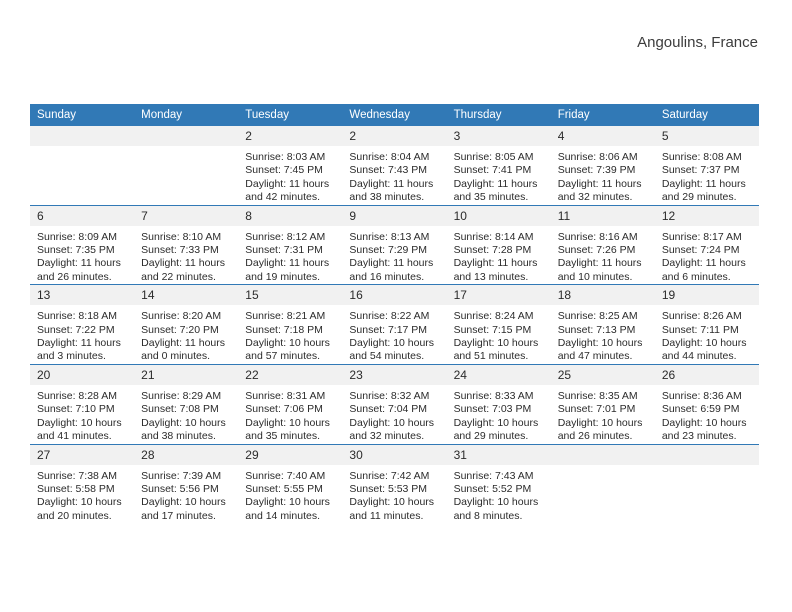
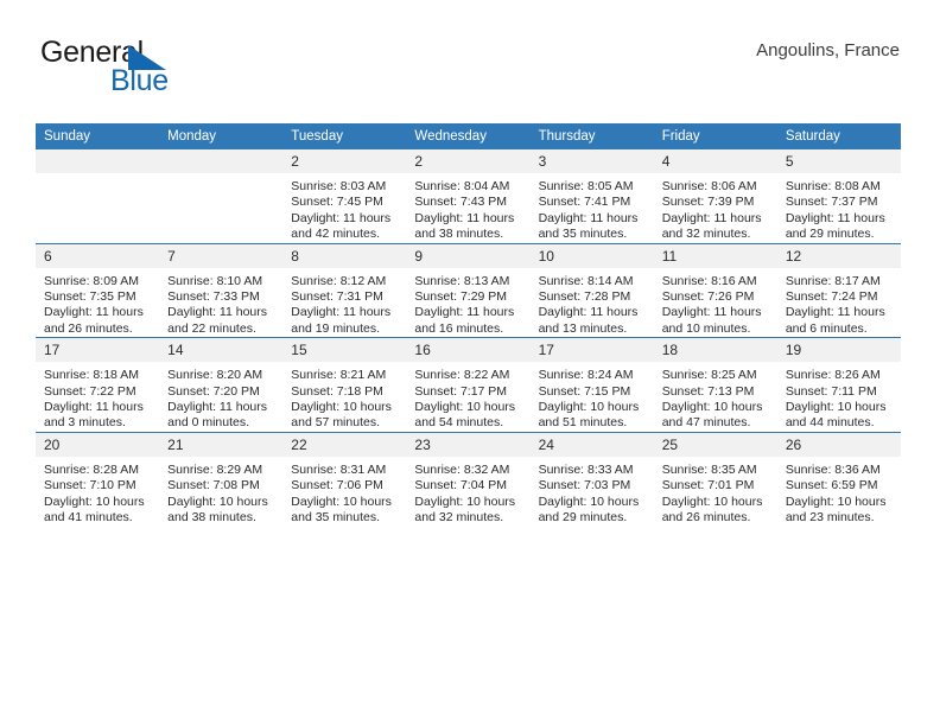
+ General
+ Blue
  Angoulins, France
  Sunday	Monday	Tuesday	Wednesday	Thursday	Friday	Saturday
  		2Sunrise: 8:03 AMSunset: 7:45 PMDaylight: 11 hours and 42 minutes.	2Sunrise: 8:04 AMSunset: 7:43 PMDaylight: 11 hours and 38 minutes.	3Sunrise: 8:05 AMSunset: 7:41 PMDaylight: 11 hours and 35 minutes.	4Sunrise: 8:06 AMSunset: 7:39 PMDaylight: 11 hours and 32 minutes.	5Sunrise: 8:08 AMSunset: 7:37 PMDaylight: 11 hours and 29 minutes.
  6Sunrise: 8:09 AMSunset: 7:35 PMDaylight: 11 hours and 26 minutes.	7Sunrise: 8:10 AMSunset: 7:33 PMDaylight: 11 hours and 22 minutes.	8Sunrise: 8:12 AMSunset: 7:31 PMDaylight: 11 hours and 19 minutes.	9Sunrise: 8:13 AMSunset: 7:29 PMDaylight: 11 hours and 16 minutes.	10Sunrise: 8:14 AMSunset: 7:28 PMDaylight: 11 hours and 13 minutes.	11Sunrise: 8:16 AMSunset: 7:26 PMDaylight: 11 hours and 10 minutes.	12Sunrise: 8:17 AMSunset: 7:24 PMDaylight: 11 hours and 6 minutes.
- 13Sunrise: 8:18 AMSunset: 7:22 PMDaylight: 11 hours and 3 minutes.	14Sunrise: 8:20 AMSunset: 7:20 PMDaylight: 11 hours and 0 minutes.	15Sunrise: 8:21 AMSunset: 7:18 PMDaylight: 10 hours and 57 minutes.	16Sunrise: 8:22 AMSunset: 7:17 PMDaylight: 10 hours and 54 minutes.	17Sunrise: 8:24 AMSunset: 7:15 PMDaylight: 10 hours and 51 minutes.	18Sunrise: 8:25 AMSunset: 7:13 PMDaylight: 10 hours and 47 minutes.	19Sunrise: 8:26 AMSunset: 7:11 PMDaylight: 10 hours and 44 minutes.
+ 17Sunrise: 8:18 AMSunset: 7:22 PMDaylight: 11 hours and 3 minutes.	14Sunrise: 8:20 AMSunset: 7:20 PMDaylight: 11 hours and 0 minutes.	15Sunrise: 8:21 AMSunset: 7:18 PMDaylight: 10 hours and 57 minutes.	16Sunrise: 8:22 AMSunset: 7:17 PMDaylight: 10 hours and 54 minutes.	17Sunrise: 8:24 AMSunset: 7:15 PMDaylight: 10 hours and 51 minutes.	18Sunrise: 8:25 AMSunset: 7:13 PMDaylight: 10 hours and 47 minutes.	19Sunrise: 8:26 AMSunset: 7:11 PMDaylight: 10 hours and 44 minutes.
  20Sunrise: 8:28 AMSunset: 7:10 PMDaylight: 10 hours and 41 minutes.	21Sunrise: 8:29 AMSunset: 7:08 PMDaylight: 10 hours and 38 minutes.	22Sunrise: 8:31 AMSunset: 7:06 PMDaylight: 10 hours and 35 minutes.	23Sunrise: 8:32 AMSunset: 7:04 PMDaylight: 10 hours and 32 minutes.	24Sunrise: 8:33 AMSunset: 7:03 PMDaylight: 10 hours and 29 minutes.	25Sunrise: 8:35 AMSunset: 7:01 PMDaylight: 10 hours and 26 minutes.	26Sunrise: 8:36 AMSunset: 6:59 PMDaylight: 10 hours and 23 minutes.
- 27Sunrise: 7:38 AMSunset: 5:58 PMDaylight: 10 hours and 20 minutes.	28Sunrise: 7:39 AMSunset: 5:56 PMDaylight: 10 hours and 17 minutes.	29Sunrise: 7:40 AMSunset: 5:55 PMDaylight: 10 hours and 14 minutes.	30Sunrise: 7:42 AMSunset: 5:53 PMDaylight: 10 hours and 11 minutes.	31Sunrise: 7:43 AMSunset: 5:52 PMDaylight: 10 hours and 8 minutes.
